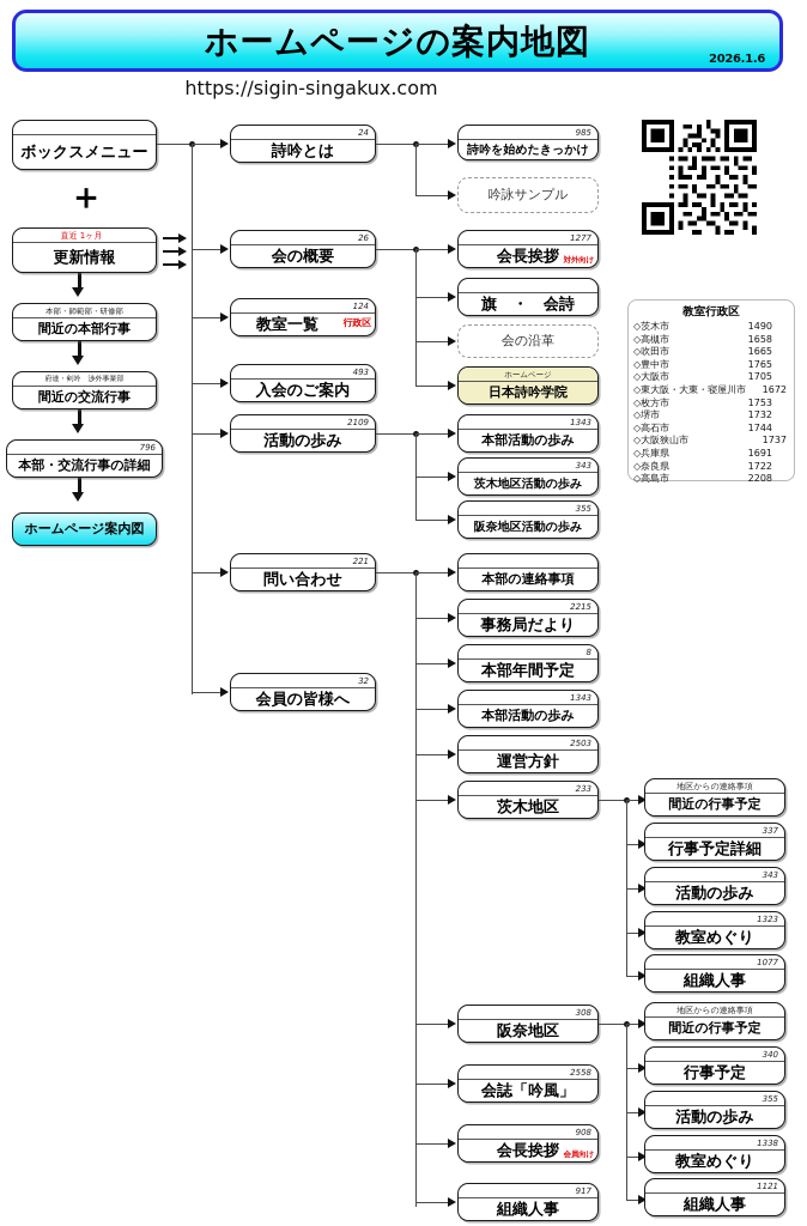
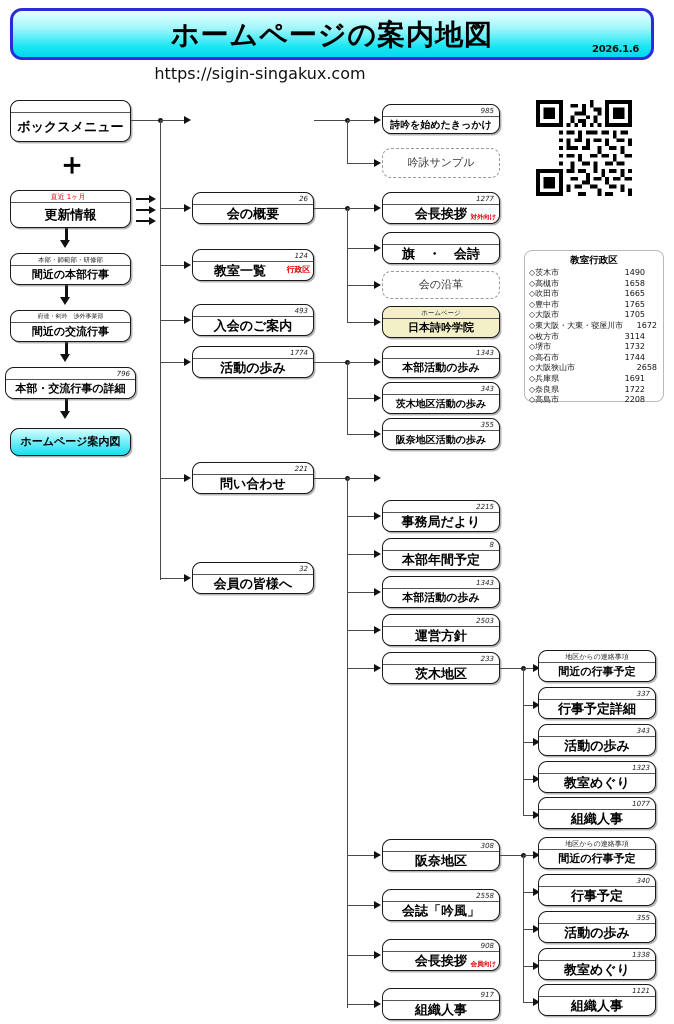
  ホームページの案内地図
  2026.1.6
  https://sigin-singakux.com
  ボックスメニュー
  ＋
  直近 1ヶ月
  更新情報
  本部・師範部・研修部
  間近の本部行事
  間近の交流行事
  796
  本部・交流行事の詳細
  ホームページ案内図
- 24
- 詩吟とは
  26
  会の概要
  124
  教室一覧
  行政区
  493
  入会のご案内
- 2109
+ 1774
  活動の歩み
  221
  問い合わせ
  32
  会員の皆様へ
  985
  詩吟を始めたきっかけ
  吟詠サンプル
  1277
  会長挨拶
  対外向け
  旗 ・ 会詩
  会の沿革
  ホームページ
  日本詩吟学院
  1343
  本部活動の歩み
  343
  茨木地区活動の歩み
  355
  阪奈地区活動の歩み
- 本部の連絡事項
  2215
  事務局だより
  8
  本部年間予定
  1343
  本部活動の歩み
  2503
  運営方針
  233
  茨木地区
  308
  阪奈地区
  2558
  会誌「吟風」
  908
  会長挨拶
  会員向け
  917
  組織人事
  地区からの連絡事項
  間近の行事予定
  337
  行事予定詳細
  343
  活動の歩み
  1323
  教室めぐり
  1077
  組織人事
  地区からの連絡事項
  間近の行事予定
  340
  行事予定
  355
  活動の歩み
  1338
  教室めぐり
  1121
  組織人事
  教室行政区
  ◇茨木市
  1490
  ◇高槻市
  1658
  ◇吹田市
  1665
  ◇豊中市
  1765
  ◇大阪市
  1705
  ◇東大阪・大東・寝屋川市
  1672
  ◇枚方市
- 1753
+ 3114
  ◇堺市
  1732
  ◇高石市
  1744
  ◇大阪狭山市
- 1737
+ 2658
  ◇兵庫県
  1691
  ◇奈良県
  1722
  ◇高島市
  2208
